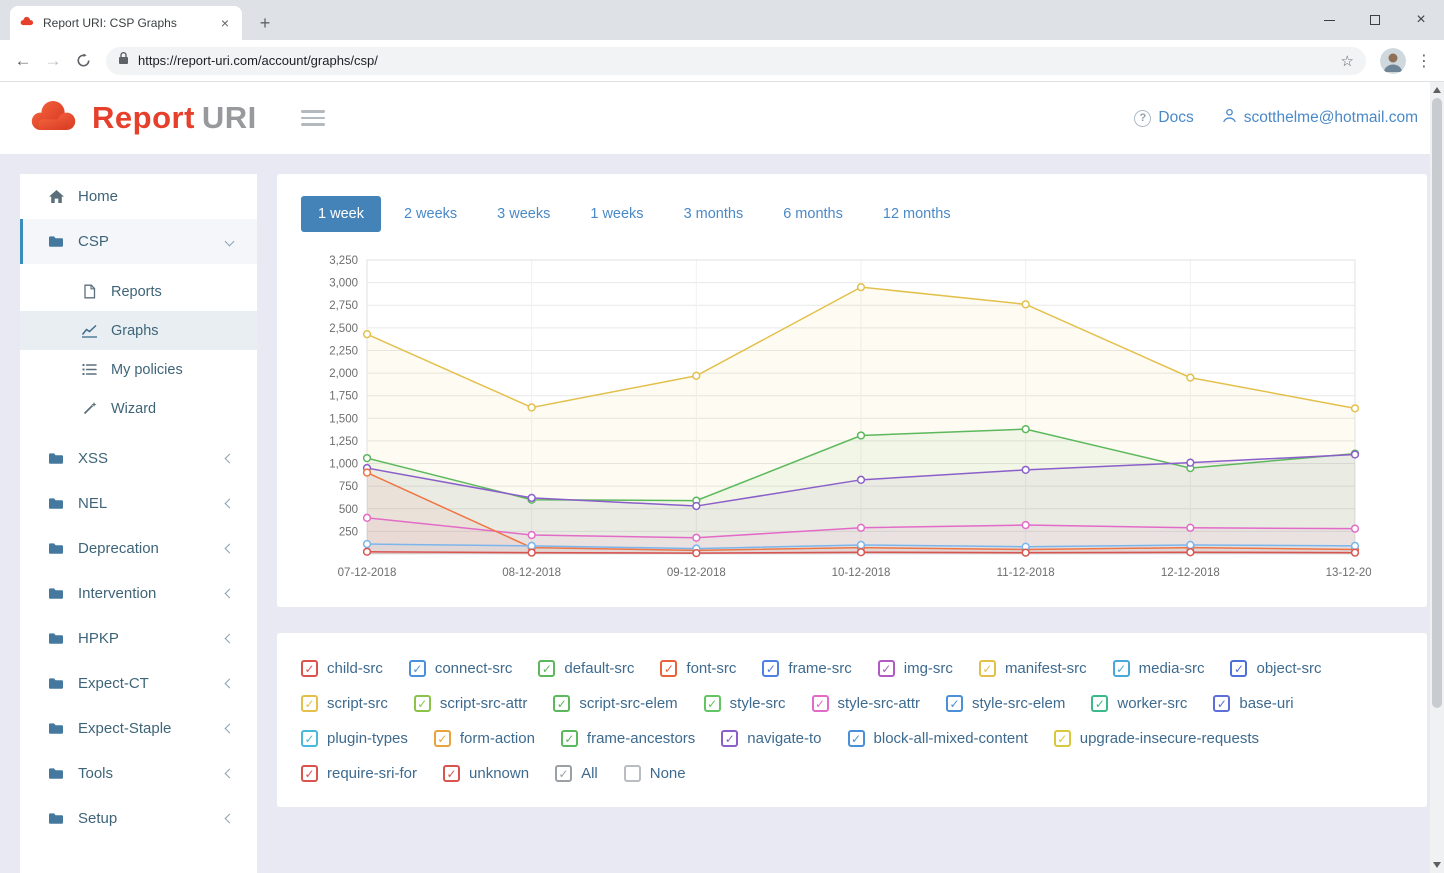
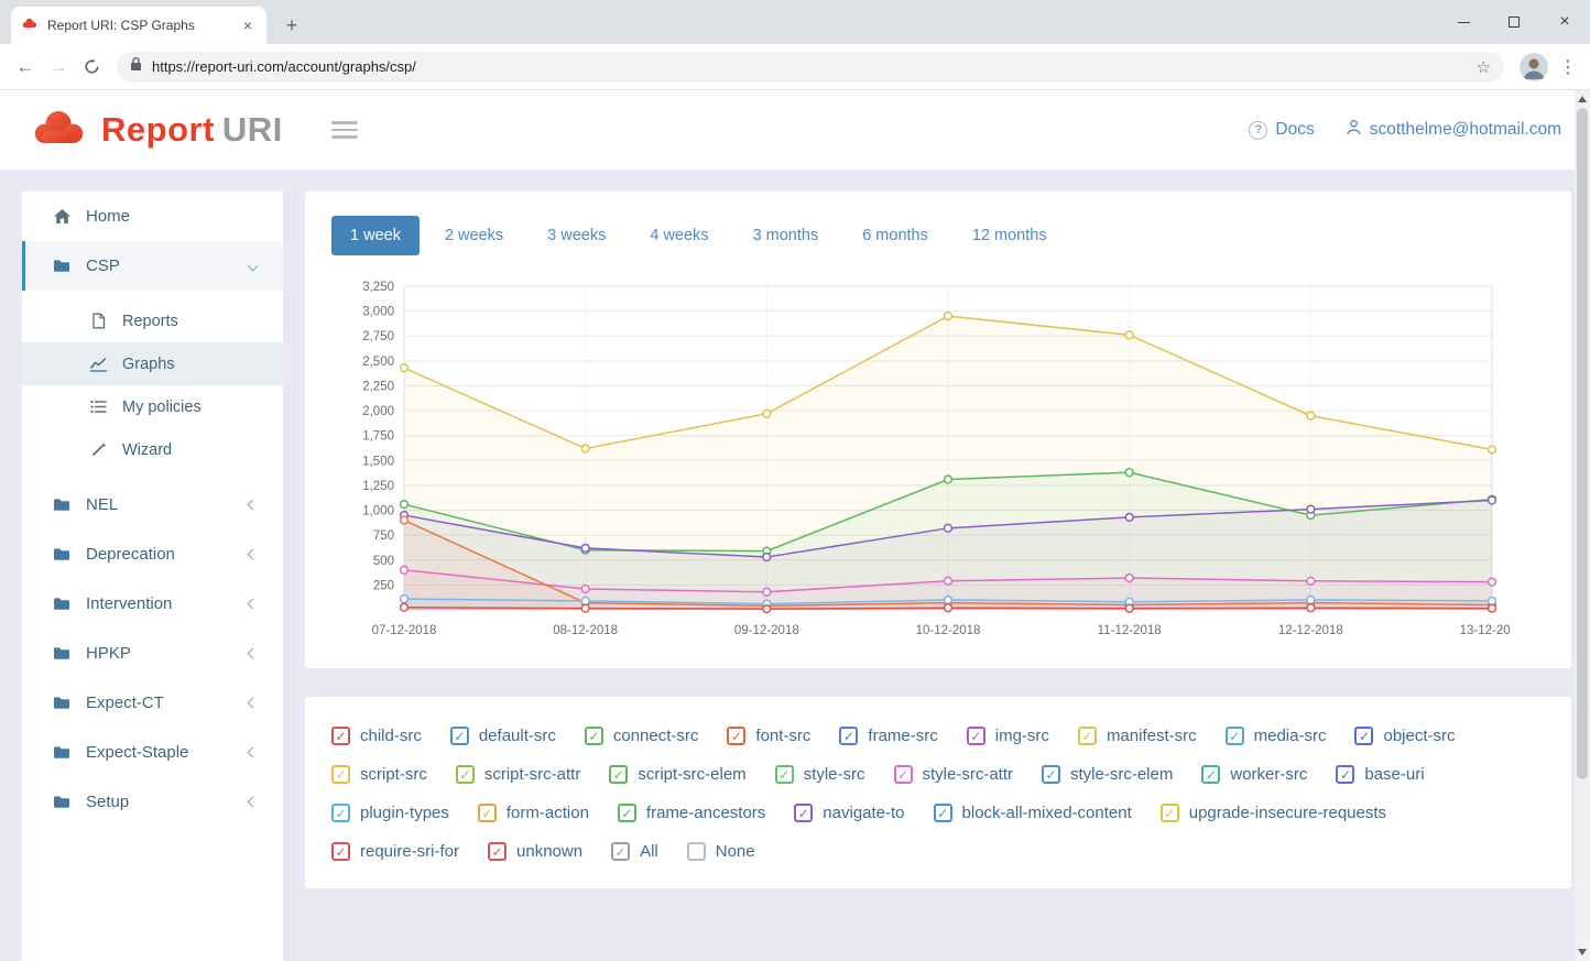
  Report URI: CSP Graphs
  ×
  +
  ×
  ←
  →
  https://report-uri.com/account/graphs/csp/
  ☆
  ⋮
  Report URI
  ?
  Docs
  scotthelme@hotmail.com
  Home
  CSP
  Reports
  Graphs
  My policies
  Wizard
- XSS
  NEL
  Deprecation
  Intervention
  HPKP
  Expect-CT
  Expect-Staple
- Tools
  Setup
  1 week
  2 weeks
  3 weeks
- 1 weeks
+ 4 weeks
  3 months
  6 months
  12 months
  250
  500
  750
  1,000
  1,250
  1,500
  1,750
  2,000
  2,250
  2,500
  2,750
  3,000
  3,250
  07-12-2018
  08-12-2018
  09-12-2018
  10-12-2018
  11-12-2018
  12-12-2018
  13-12-20
  ✓
  child-src
  ✓
- connect-src
+ default-src
  ✓
- default-src
+ connect-src
  ✓
  font-src
  ✓
  frame-src
  ✓
  img-src
  ✓
  manifest-src
  ✓
  media-src
  ✓
  object-src
  ✓
  script-src
  ✓
  script-src-attr
  ✓
  script-src-elem
  ✓
  style-src
  ✓
  style-src-attr
  ✓
  style-src-elem
  ✓
  worker-src
  ✓
  base-uri
  ✓
  plugin-types
  ✓
  form-action
  ✓
  frame-ancestors
  ✓
  navigate-to
  ✓
  block-all-mixed-content
  ✓
  upgrade-insecure-requests
  ✓
  require-sri-for
  ✓
  unknown
  ✓
  All
  None
